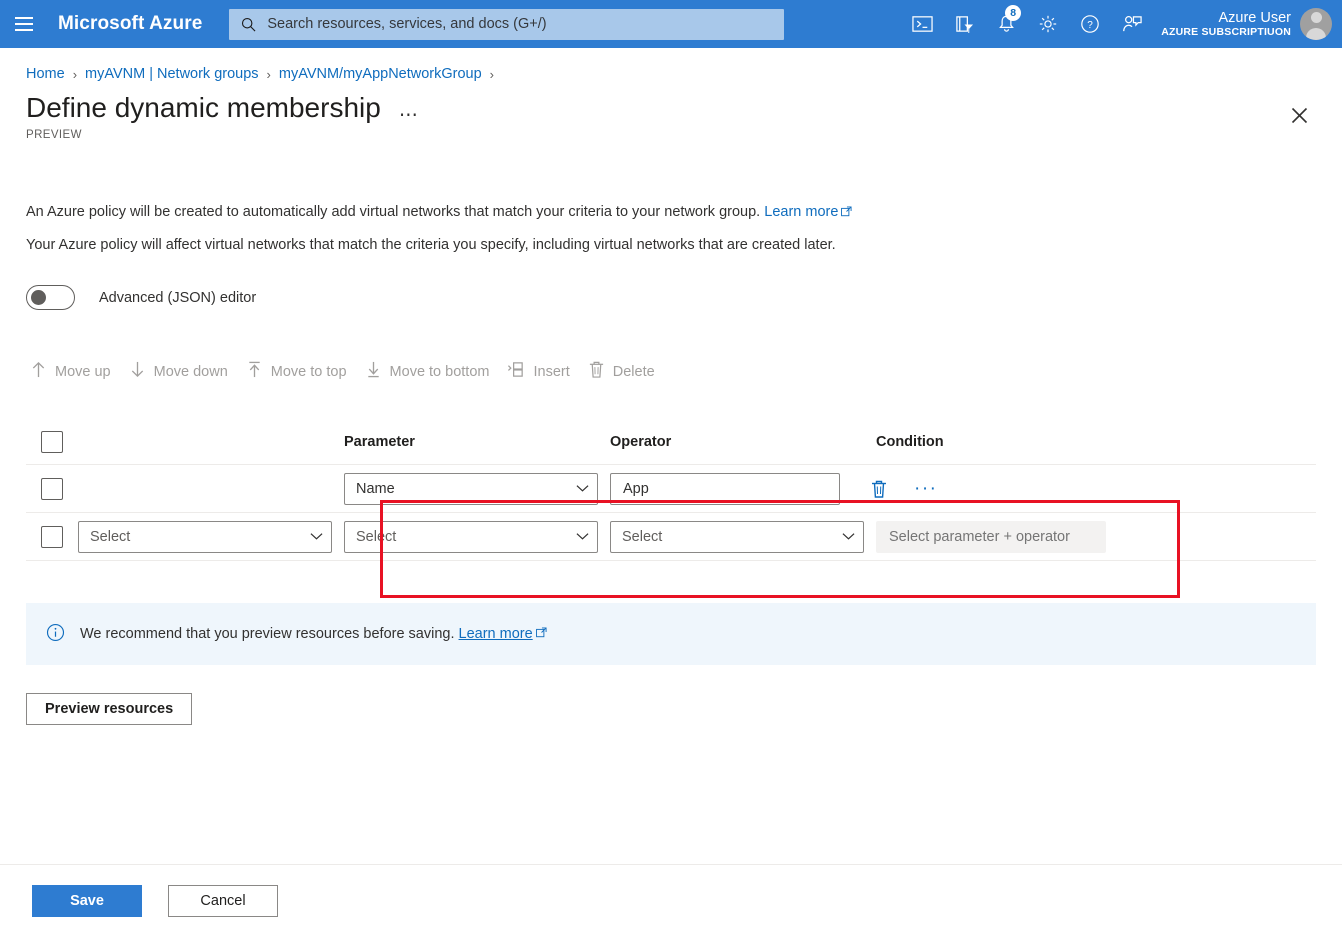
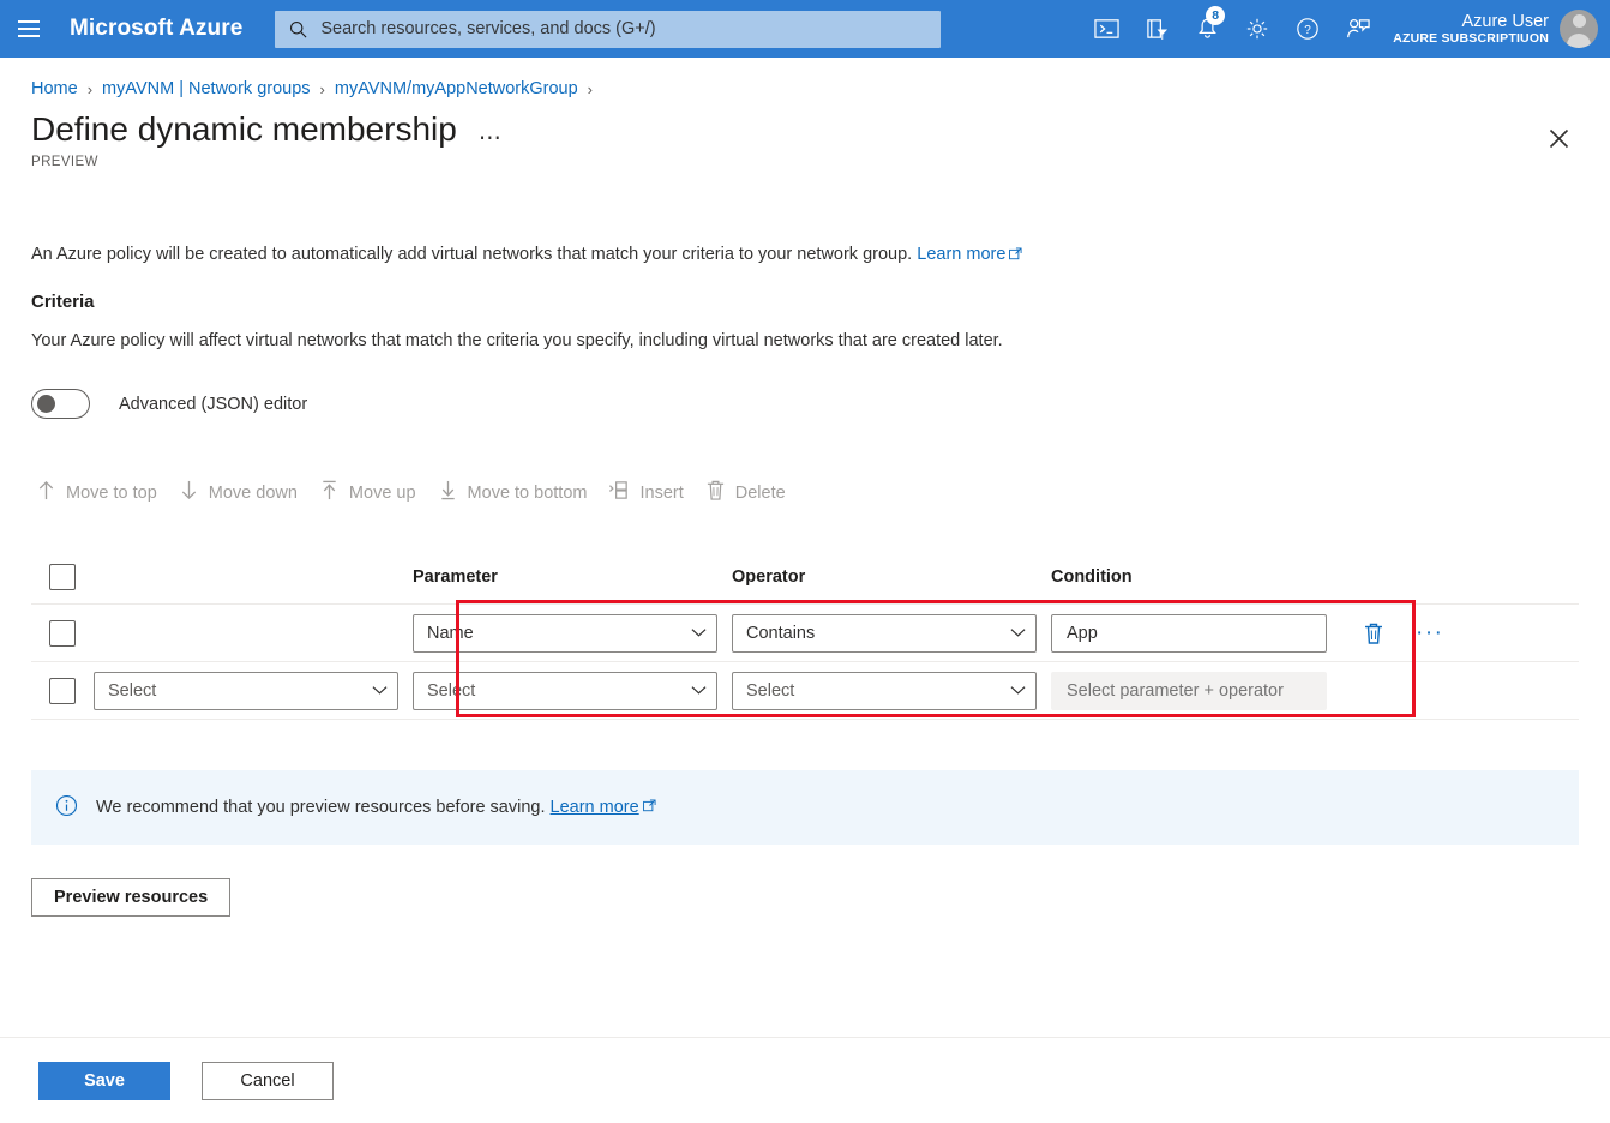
  Microsoft Azure
  Search resources, services, and docs (G+/)
  8
  ?
  Azure User
  AZURE SUBSCRIPTIUON
  Home
  ›
  myAVNM | Network groups
  ›
  myAVNM/myAppNetworkGroup
  ›
  Define dynamic membership
  ⋯
  PREVIEW
  An Azure policy will be created to automatically add virtual networks that match your criteria to your network group. Learn more
+ Criteria
  Your Azure policy will affect virtual networks that match the criteria you specify, including virtual networks that are created later.
  Advanced (JSON) editor
- Move up
+ Move to top
  Move down
- Move to top
+ Move up
  Move to bottom
  Insert
  Delete
  Parameter
  Operator
  Condition
  Name
+ Contains
  App
  ···
  Select
  Select
  Select
  Select parameter + operator
  We recommend that you preview resources before saving.
  Learn more
  Preview resources
  Save
  Cancel
